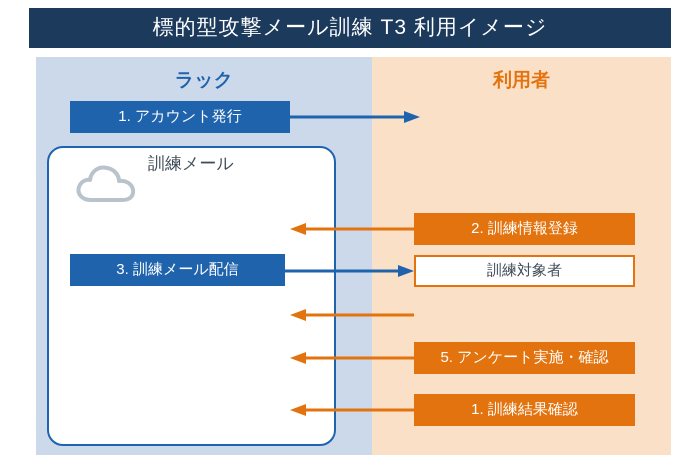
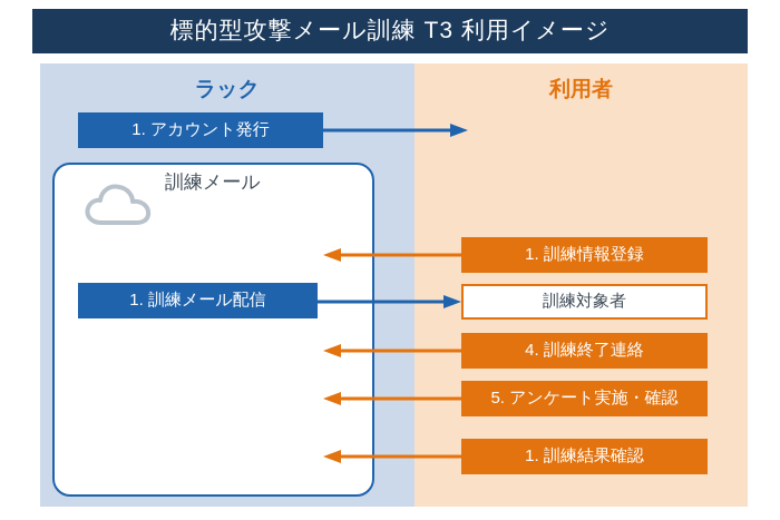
  標的型攻撃メール訓練 T3 利用イメージ
  ラック
  利用者
  訓練メール
  1. アカウント発行
- 3. 訓練メール配信
+ 1. 訓練メール配信
- 2. 訓練情報登録
+ 1. 訓練情報登録
  訓練対象者
+ 4. 訓練終了連絡
  5. アンケート実施・確認
  1. 訓練結果確認
